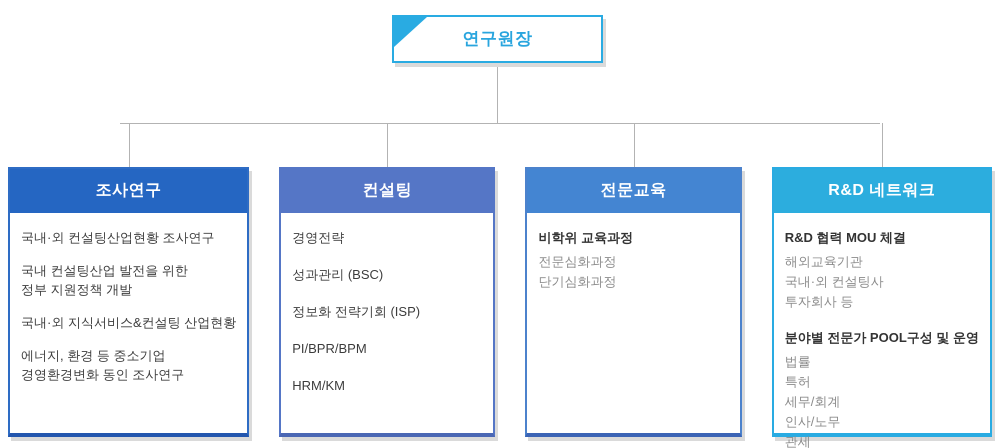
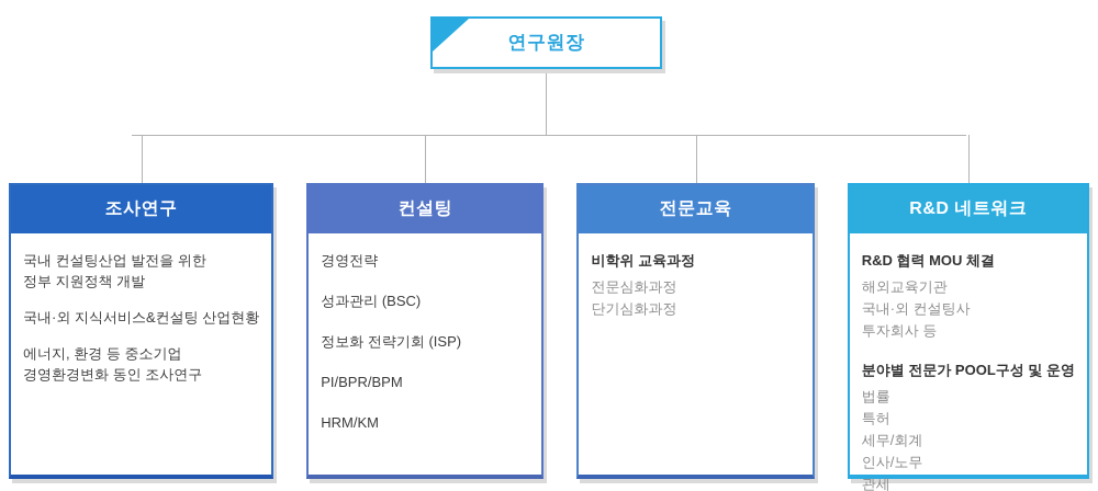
  연구원장
  조사연구
- 국내·외 컨설팅산업현황 조사연구
  국내 컨설팅산업 발전을 위한
  정부 지원정책 개발
  국내·외 지식서비스&컨설팅 산업현황
  에너지, 환경 등 중소기업
  경영환경변화 동인 조사연구
  컨설팅
  경영전략
  성과관리 (BSC)
  정보화 전략기회 (ISP)
  PI/BPR/BPM
  HRM/KM
  전문교육
  비학위 교육과정
  전문심화과정
  단기심화과정
  R&D 네트워크
  R&D 협력 MOU 체결
  해외교육기관
  국내·외 컨설팅사
  투자회사 등
  분야별 전문가 POOL구성 및 운영
  법률
  특허
  세무/회계
  인사/노무
  관세
